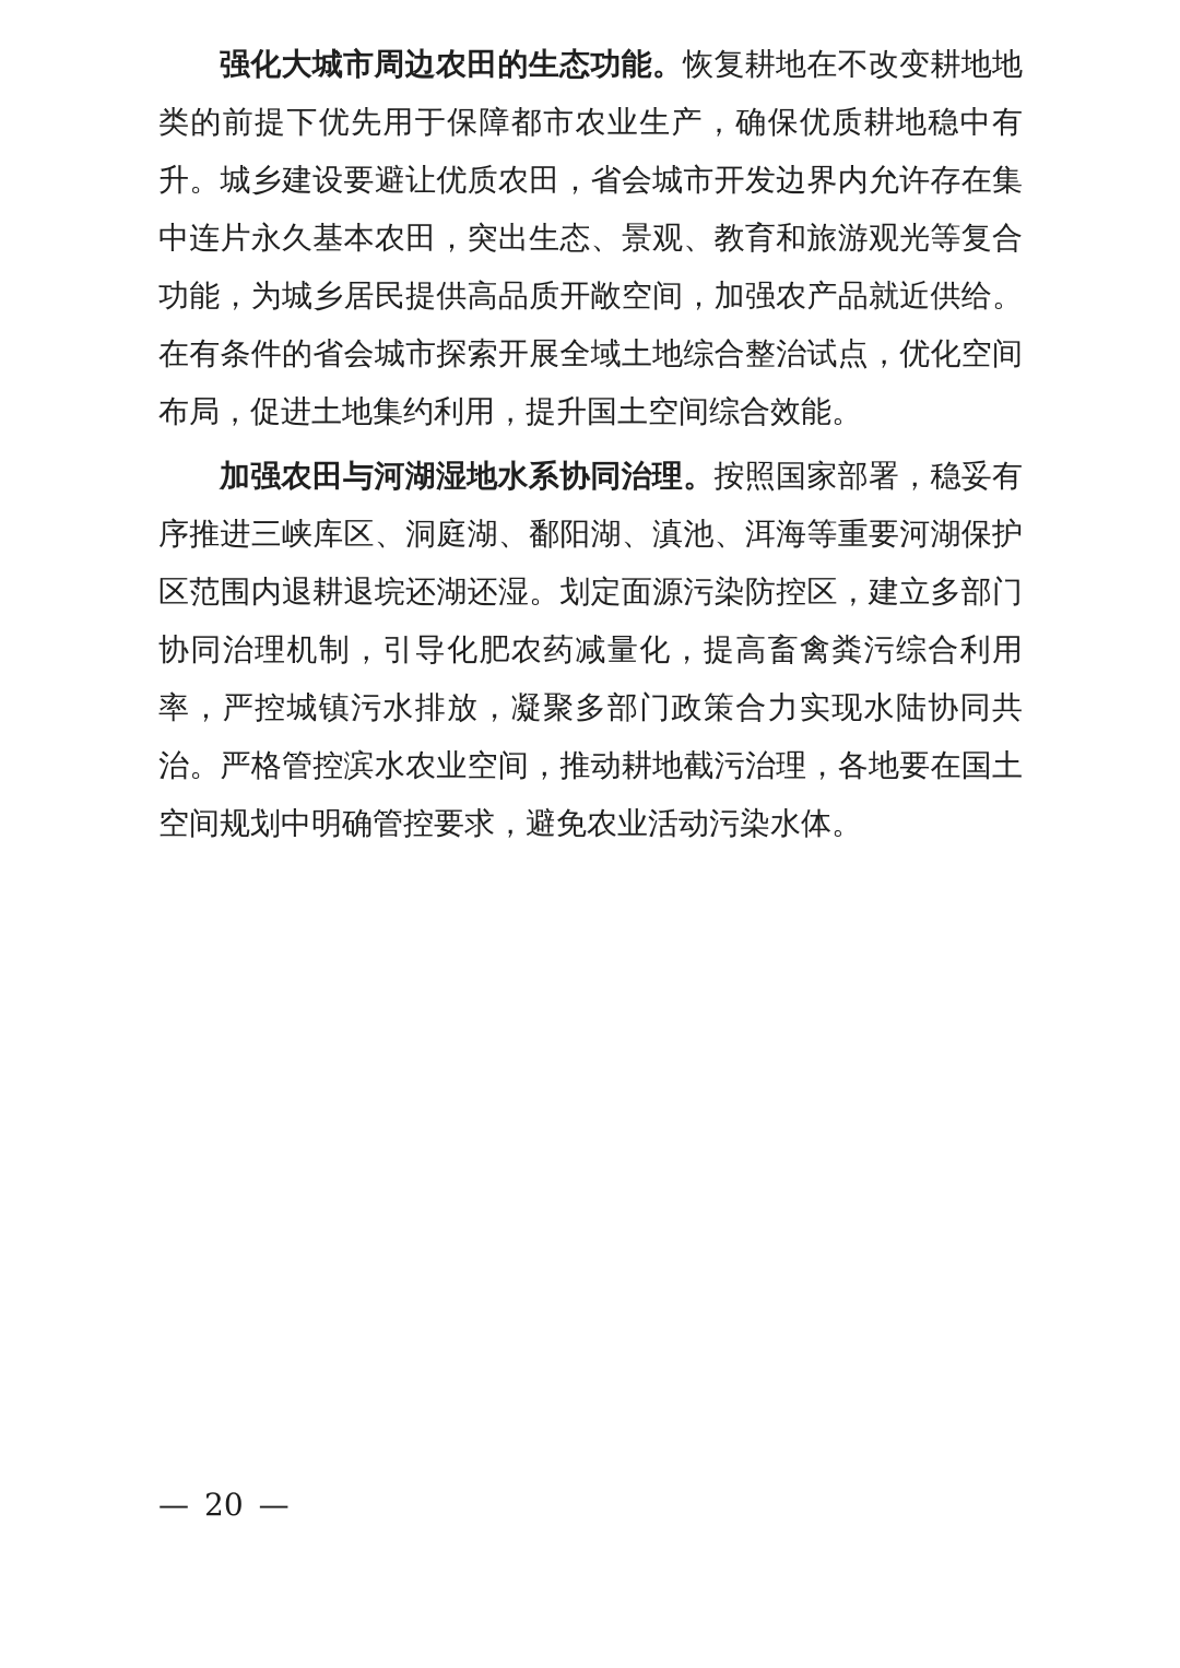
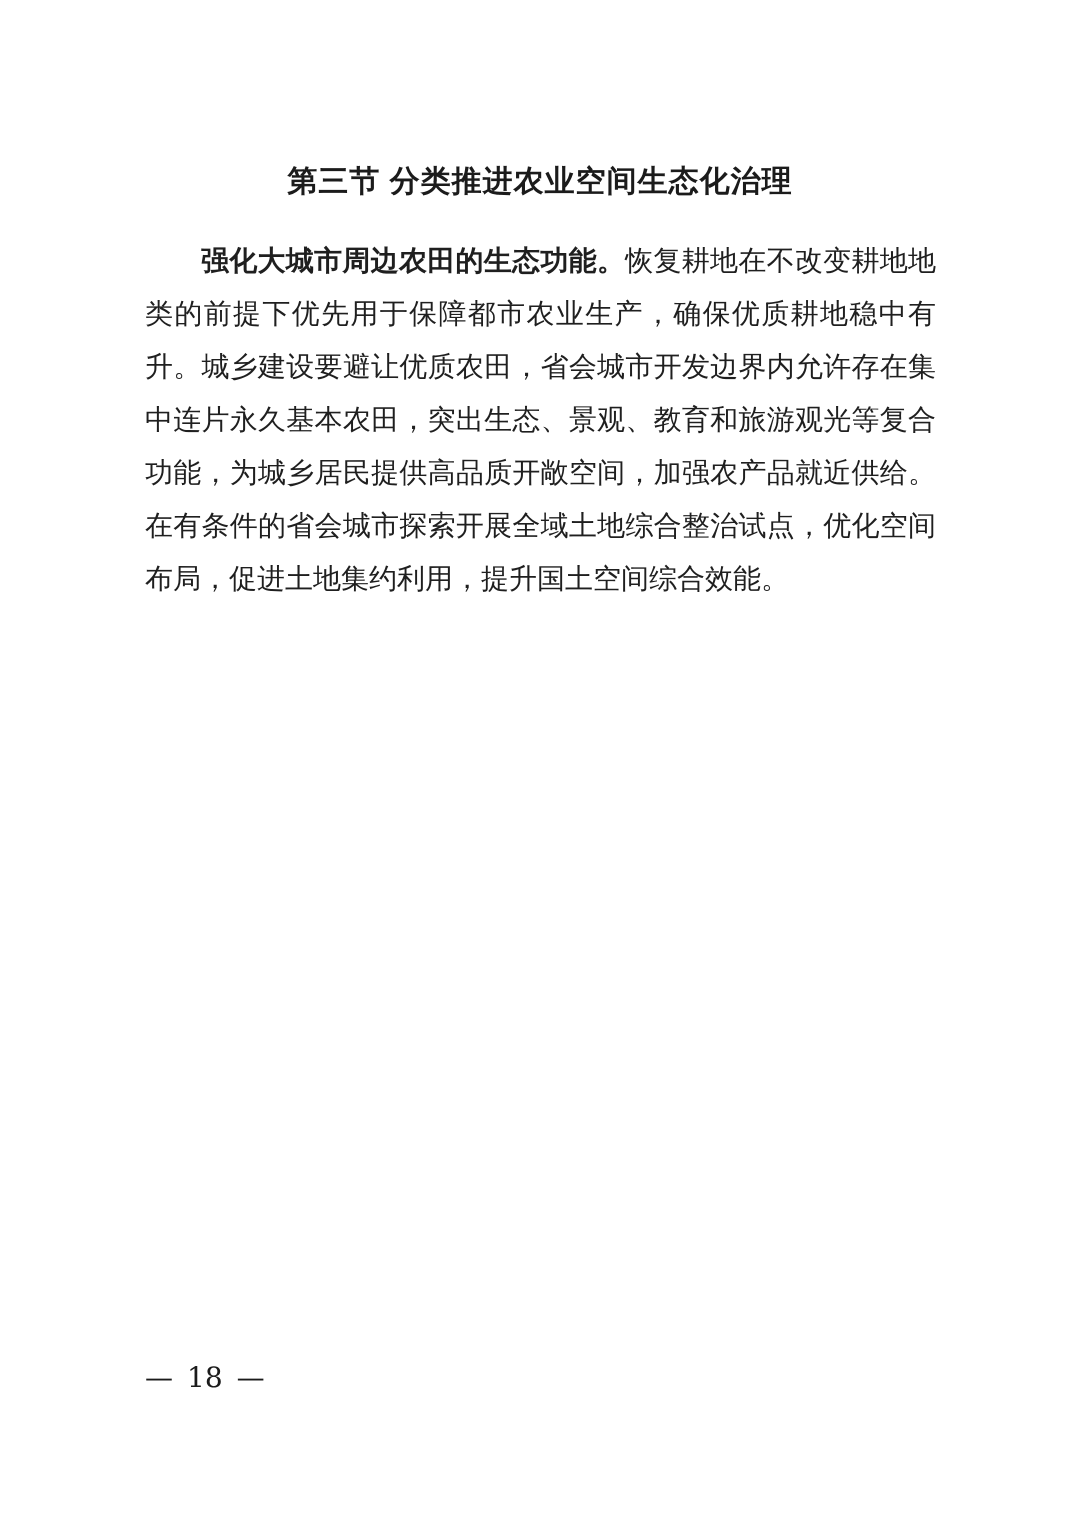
+ 第三节 分类推进农业空间生态化治理
  强化大城市周边农田的生态功能。恢复耕地在不改变耕地地类的前提下优先用于保障都市农业生产，确保优质耕地稳中有升。城乡建设要避让优质农田，省会城市开发边界内允许存在集中连片永久基本农田，突出生态、景观、教育和旅游观光等复合功能，为城乡居民提供高品质开敞空间，加强农产品就近供给。在有条件的省会城市探索开展全域土地综合整治试点，优化空间布局，促进土地集约利用，提升国土空间综合效能。
- 加强农田与河湖湿地水系协同治理。按照国家部署，稳妥有序推进三峡库区、洞庭湖、鄱阳湖、滇池、洱海等重要河湖保护区范围内退耕退垸还湖还湿。划定面源污染防控区，建立多部门协同治理机制，引导化肥农药减量化，提高畜禽粪污综合利用率，严控城镇污水排放，凝聚多部门政策合力实现水陆协同共治。严格管控滨水农业空间，推动耕地截污治理，各地要在国土空间规划中明确管控要求，避免农业活动污染水体。
- — 20 —
+ — 18 —
